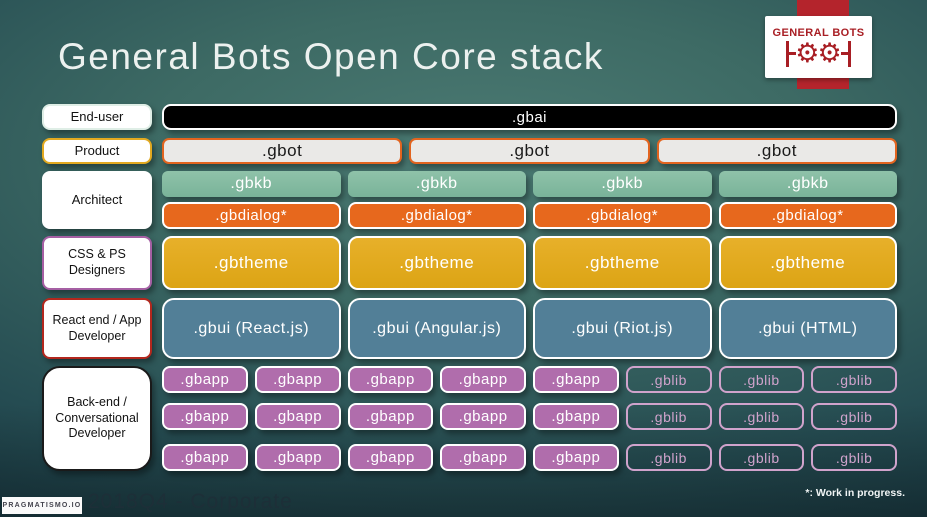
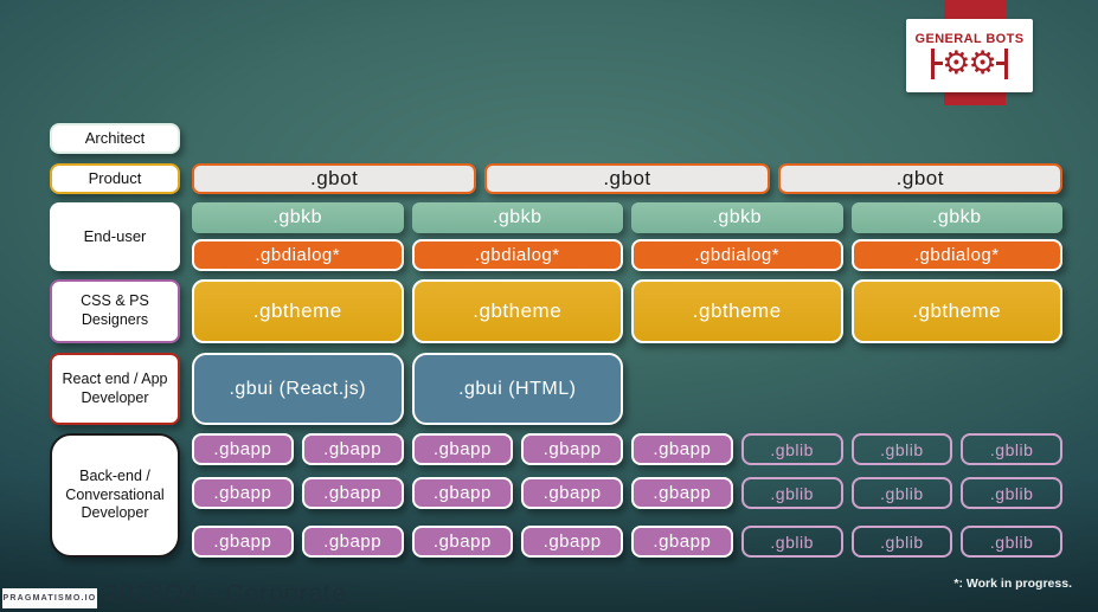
- General Bots Open Core stack
  GENERAL BOTS
  ⚙
  ⚙
- End-user
+ Architect
  Product
- Architect
+ End-user
  CSS & PS Designers
  React end / App Developer
  Back-end / Conversational Developer
- .gbai
  .gbot
  .gbot
  .gbot
  .gbkb
  .gbkb
  .gbkb
  .gbkb
  .gbdialog*
  .gbdialog*
  .gbdialog*
  .gbdialog*
  .gbtheme
  .gbtheme
  .gbtheme
  .gbtheme
  .gbui (React.js)
- .gbui (Angular.js)
- .gbui (Riot.js)
  .gbui (HTML)
  .gbapp
  .gbapp
  .gbapp
  .gbapp
  .gbapp
  .gblib
  .gblib
  .gblib
  .gbapp
  .gbapp
  .gbapp
  .gbapp
  .gbapp
  .gblib
  .gblib
  .gblib
  .gbapp
  .gbapp
  .gbapp
  .gbapp
  .gbapp
  .gblib
  .gblib
  .gblib
  *: Work in progress.
